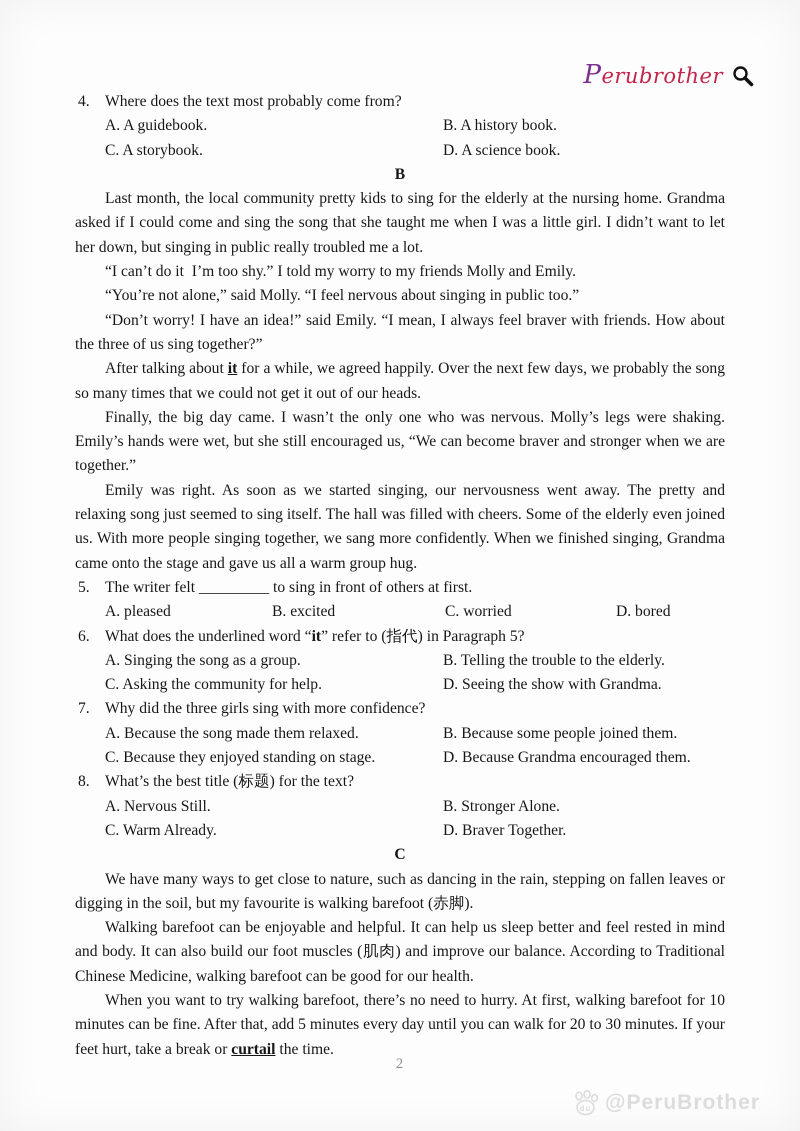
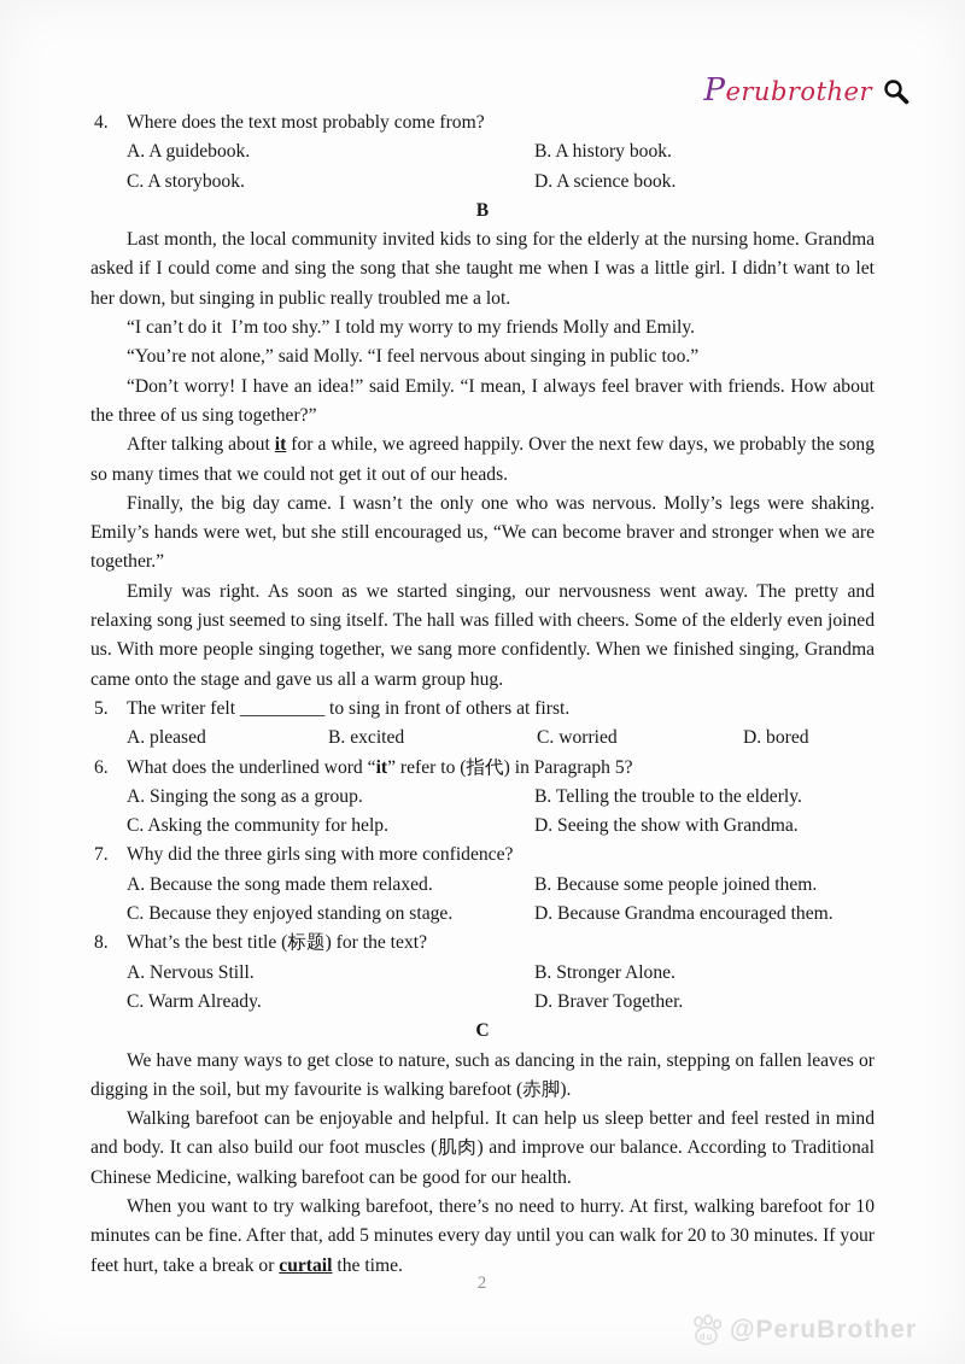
  Perubrother
  4.
  Where does the text most probably come from?
  A. A guidebook.
  B. A history book.
  C. A storybook.
  D. A science book.
  B
- Last month, the local community pretty kids to sing for the elderly at the nursing home. Grandma asked if I could come and sing the song that she taught me when I was a little girl. I didn’t want to let her down, but singing in public really troubled me a lot.
+ Last month, the local community invited kids to sing for the elderly at the nursing home. Grandma asked if I could come and sing the song that she taught me when I was a little girl. I didn’t want to let her down, but singing in public really troubled me a lot.
  “I can’t do it I’m too shy.” I told my worry to my friends Molly and Emily.
  “You’re not alone,” said Molly. “I feel nervous about singing in public too.”
  “Don’t worry! I have an idea!” said Emily. “I mean, I always feel braver with friends. How about the three of us sing together?”
  After talking about it for a while, we agreed happily. Over the next few days, we probably the song so many times that we could not get it out of our heads.
  Finally, the big day came. I wasn’t the only one who was nervous. Molly’s legs were shaking. Emily’s hands were wet, but she still encouraged us, “We can become braver and stronger when we are together.”
  Emily was right. As soon as we started singing, our nervousness went away. The pretty and relaxing song just seemed to sing itself. The hall was filled with cheers. Some of the elderly even joined us. With more people singing together, we sang more confidently. When we finished singing, Grandma came onto the stage and gave us all a warm group hug.
  5.
  The writer felt _________ to sing in front of others at first.
  A. pleased
  B. excited
  C. worried
  D. bored
  6.
  What does the underlined word “it” refer to (指代) in Paragraph 5?
  A. Singing the song as a group.
  B. Telling the trouble to the elderly.
  C. Asking the community for help.
  D. Seeing the show with Grandma.
  7.
  Why did the three girls sing with more confidence?
  A. Because the song made them relaxed.
  B. Because some people joined them.
  C. Because they enjoyed standing on stage.
  D. Because Grandma encouraged them.
  8.
  What’s the best title (标题) for the text?
  A. Nervous Still.
  B. Stronger Alone.
  C. Warm Already.
  D. Braver Together.
  C
  We have many ways to get close to nature, such as dancing in the rain, stepping on fallen leaves or digging in the soil, but my favourite is walking barefoot (赤脚).
  Walking barefoot can be enjoyable and helpful. It can help us sleep better and feel rested in mind and body. It can also build our foot muscles (肌肉) and improve our balance. According to Traditional Chinese Medicine, walking barefoot can be good for our health.
  When you want to try walking barefoot, there’s no need to hurry. At first, walking barefoot for 10 minutes can be fine. After that, add 5 minutes every day until you can walk for 20 to 30 minutes. If your feet hurt, take a break or curtail the time.
  2
  du
  @PeruBrother
